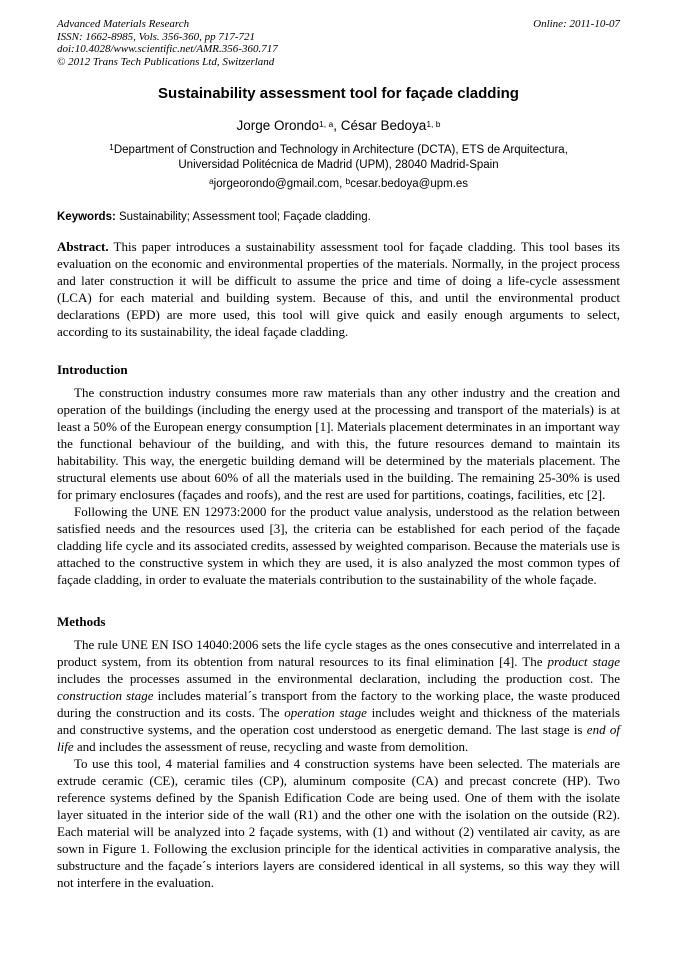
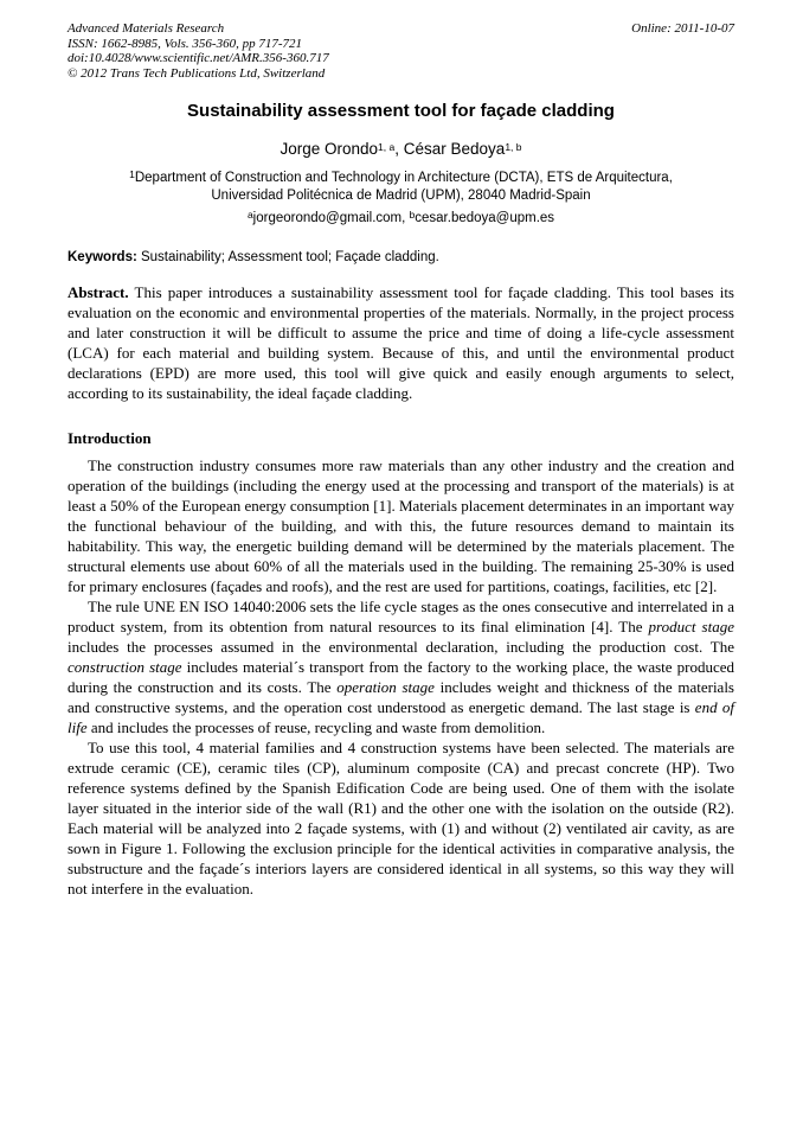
  Advanced Materials Research
  ISSN: 1662-8985, Vols. 356-360, pp 717-721
  doi:10.4028/www.scientific.net/AMR.356-360.717
  © 2012 Trans Tech Publications Ltd, Switzerland
  Online: 2011-10-07
  Sustainability assessment tool for façade cladding
  Jorge Orondo1, a, César Bedoya1, b
  1Department of Construction and Technology in Architecture (DCTA), ETS de Arquitectura,
  Universidad Politécnica de Madrid (UPM), 28040 Madrid-Spain
  ajorgeorondo@gmail.com, bcesar.bedoya@upm.es
  Keywords: Sustainability; Assessment tool; Façade cladding.
  Abstract. This paper introduces a sustainability assessment tool for façade cladding. This tool bases its evaluation on the economic and environmental properties of the materials. Normally, in the project process and later construction it will be difficult to assume the price and time of doing a life-cycle assessment (LCA) for each material and building system. Because of this, and until the environmental product declarations (EPD) are more used, this tool will give quick and easily enough arguments to select, according to its sustainability, the ideal façade cladding.
  Introduction
  The construction industry consumes more raw materials than any other industry and the creation and operation of the buildings (including the energy used at the processing and transport of the materials) is at least a 50% of the European energy consumption [1]. Materials placement determinates in an important way the functional behaviour of the building, and with this, the future resources demand to maintain its habitability. This way, the energetic building demand will be determined by the materials placement. The structural elements use about 60% of all the materials used in the building. The remaining 25-30% is used for primary enclosures (façades and roofs), and the rest are used for partitions, coatings, facilities, etc [2].
- Following the UNE EN 12973:2000 for the product value analysis, understood as the relation between satisfied needs and the resources used [3], the criteria can be established for each period of the façade cladding life cycle and its associated credits, assessed by weighted comparison. Because the materials use is attached to the constructive system in which they are used, it is also analyzed the most common types of façade cladding, in order to evaluate the materials contribution to the sustainability of the whole façade.
- Methods
- The rule UNE EN ISO 14040:2006 sets the life cycle stages as the ones consecutive and interrelated in a product system, from its obtention from natural resources to its final elimination [4]. The product stage includes the processes assumed in the environmental declaration, including the production cost. The construction stage includes material´s transport from the factory to the working place, the waste produced during the construction and its costs. The operation stage includes weight and thickness of the materials and constructive systems, and the operation cost understood as energetic demand. The last stage is end of life and includes the assessment of reuse, recycling and waste from demolition.
+ The rule UNE EN ISO 14040:2006 sets the life cycle stages as the ones consecutive and interrelated in a product system, from its obtention from natural resources to its final elimination [4]. The product stage includes the processes assumed in the environmental declaration, including the production cost. The construction stage includes material´s transport from the factory to the working place, the waste produced during the construction and its costs. The operation stage includes weight and thickness of the materials and constructive systems, and the operation cost understood as energetic demand. The last stage is end of life and includes the processes of reuse, recycling and waste from demolition.
  To use this tool, 4 material families and 4 construction systems have been selected. The materials are extrude ceramic (CE), ceramic tiles (CP), aluminum composite (CA) and precast concrete (HP). Two reference systems defined by the Spanish Edification Code are being used. One of them with the isolate layer situated in the interior side of the wall (R1) and the other one with the isolation on the outside (R2). Each material will be analyzed into 2 façade systems, with (1) and without (2) ventilated air cavity, as are sown in Figure 1. Following the exclusion principle for the identical activities in comparative analysis, the substructure and the façade´s interiors layers are considered identical in all systems, so this way they will not interfere in the evaluation.
